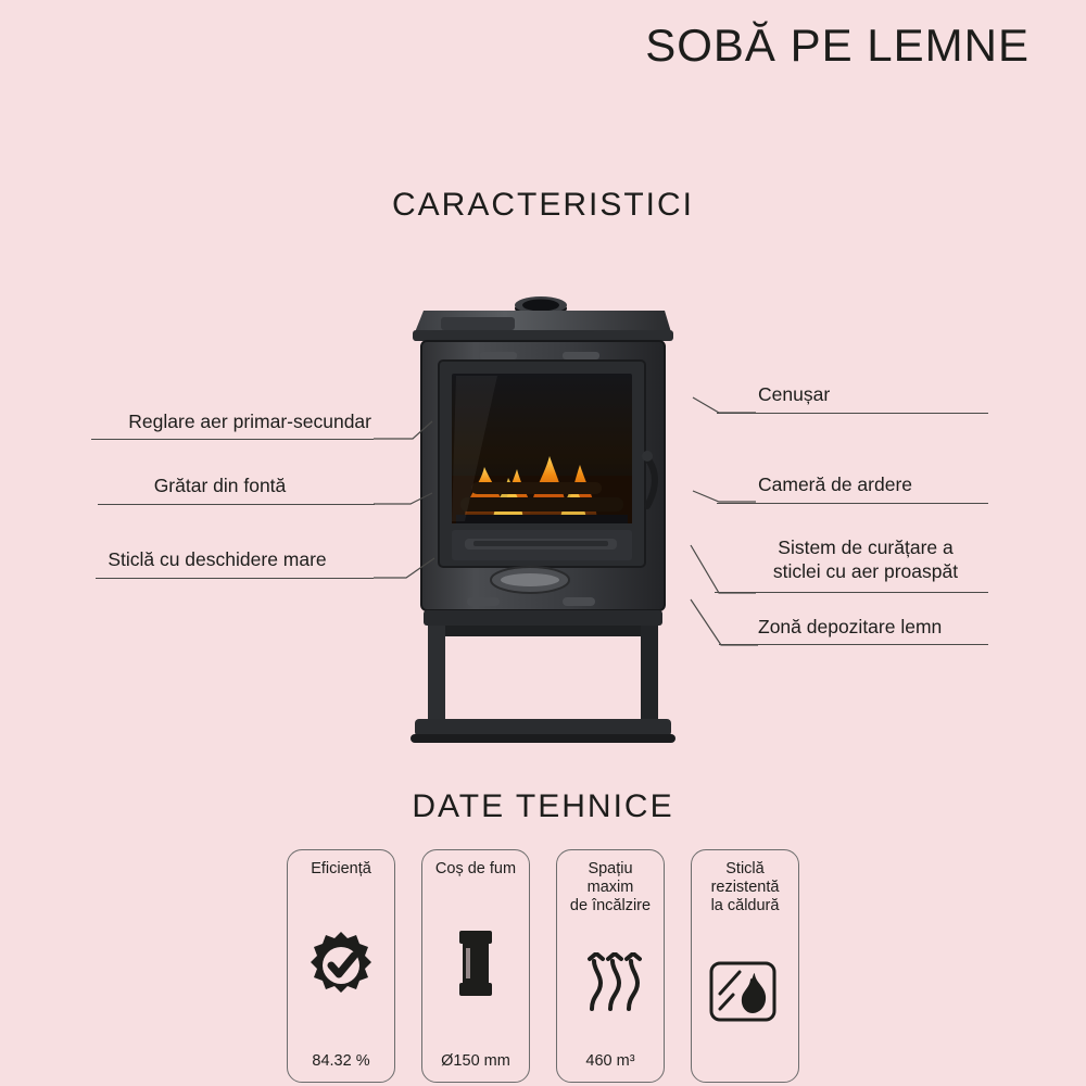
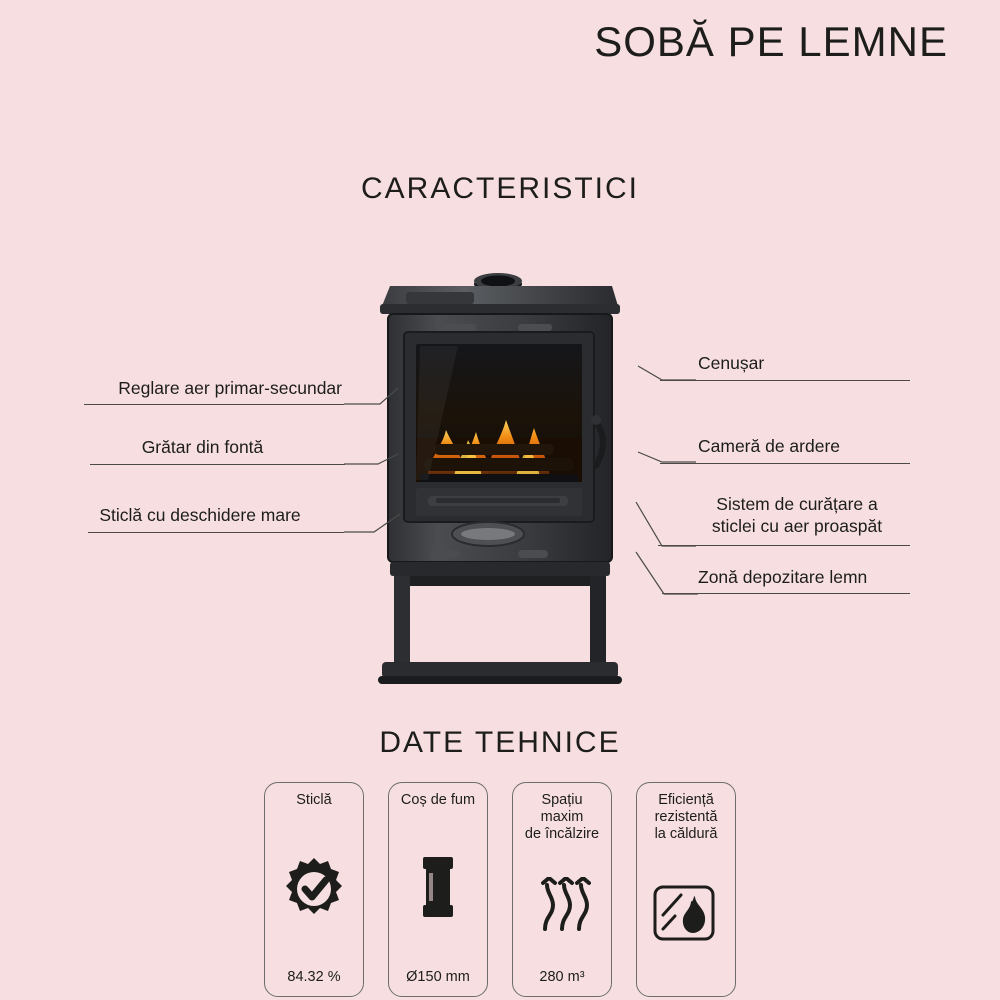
  SOBĂ PE LEMNE
  CARACTERISTICI
  Reglare aer primar-secundar
  Grătar din fontă
  Sticlă cu deschidere mare
  Cenușar
  Cameră de ardere
  Sistem de curățare a
  sticlei cu aer proaspăt
  Zonă depozitare lemn
  DATE TEHNICE
- Eficiență
+ Sticlă
  84.32 %
  Coș de fum
  Ø150 mm
  Spațiu
  maxim
  de încălzire
- 460 m³
+ 280 m³
- Sticlă
+ Eficiență
  rezistentă
  la căldură
